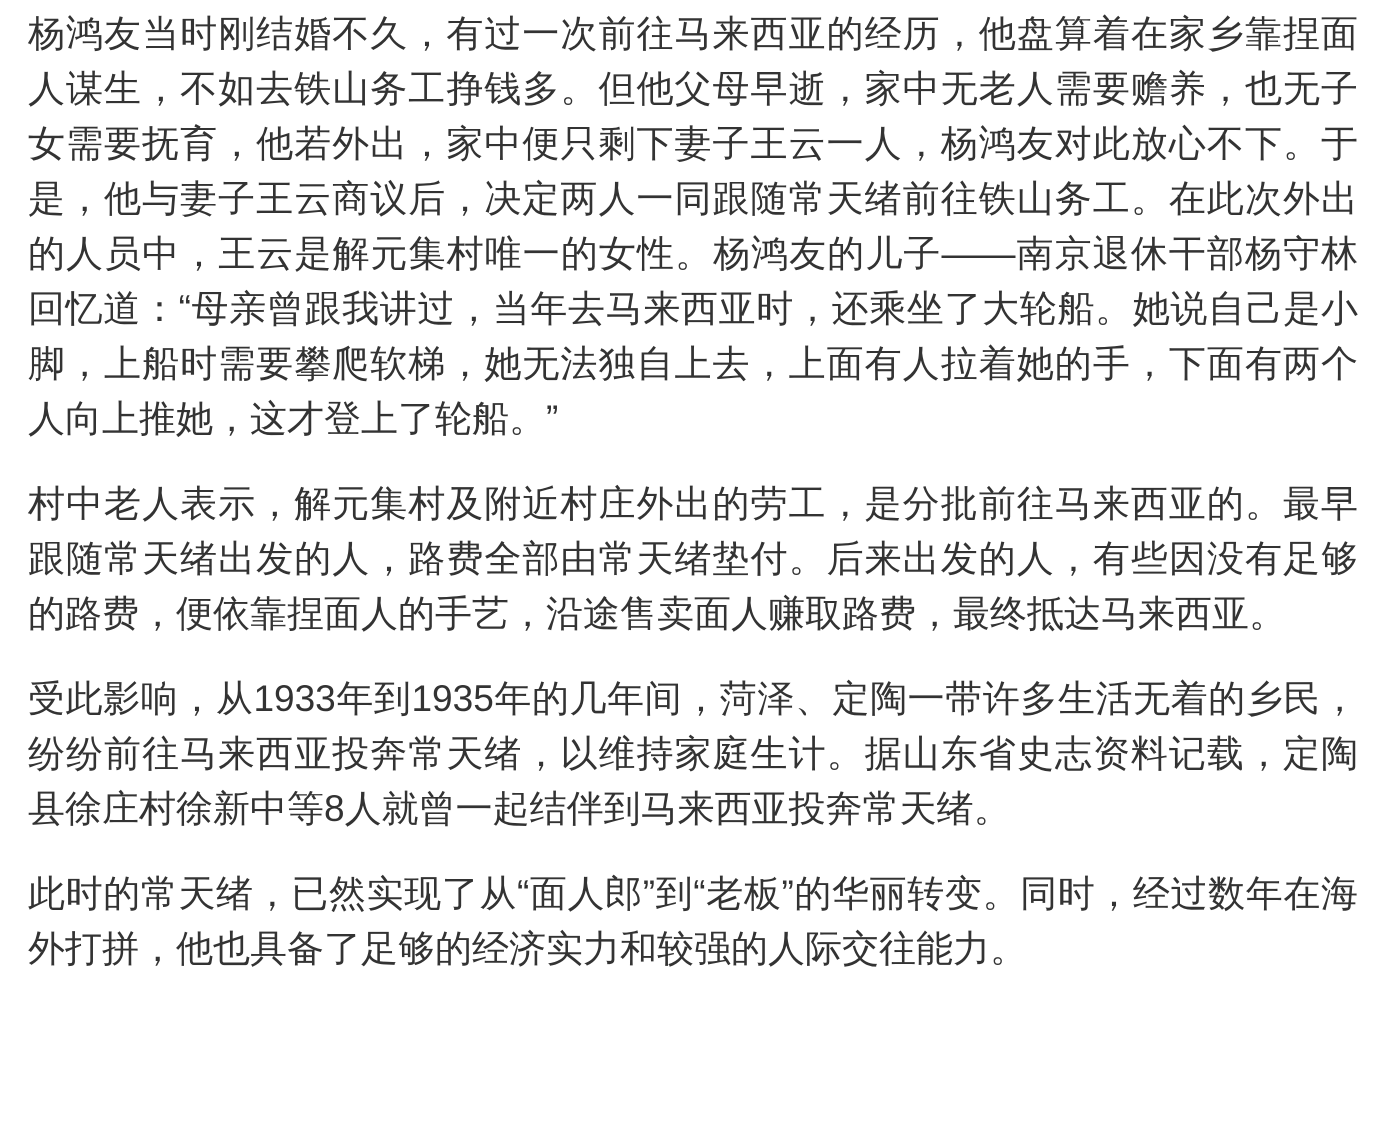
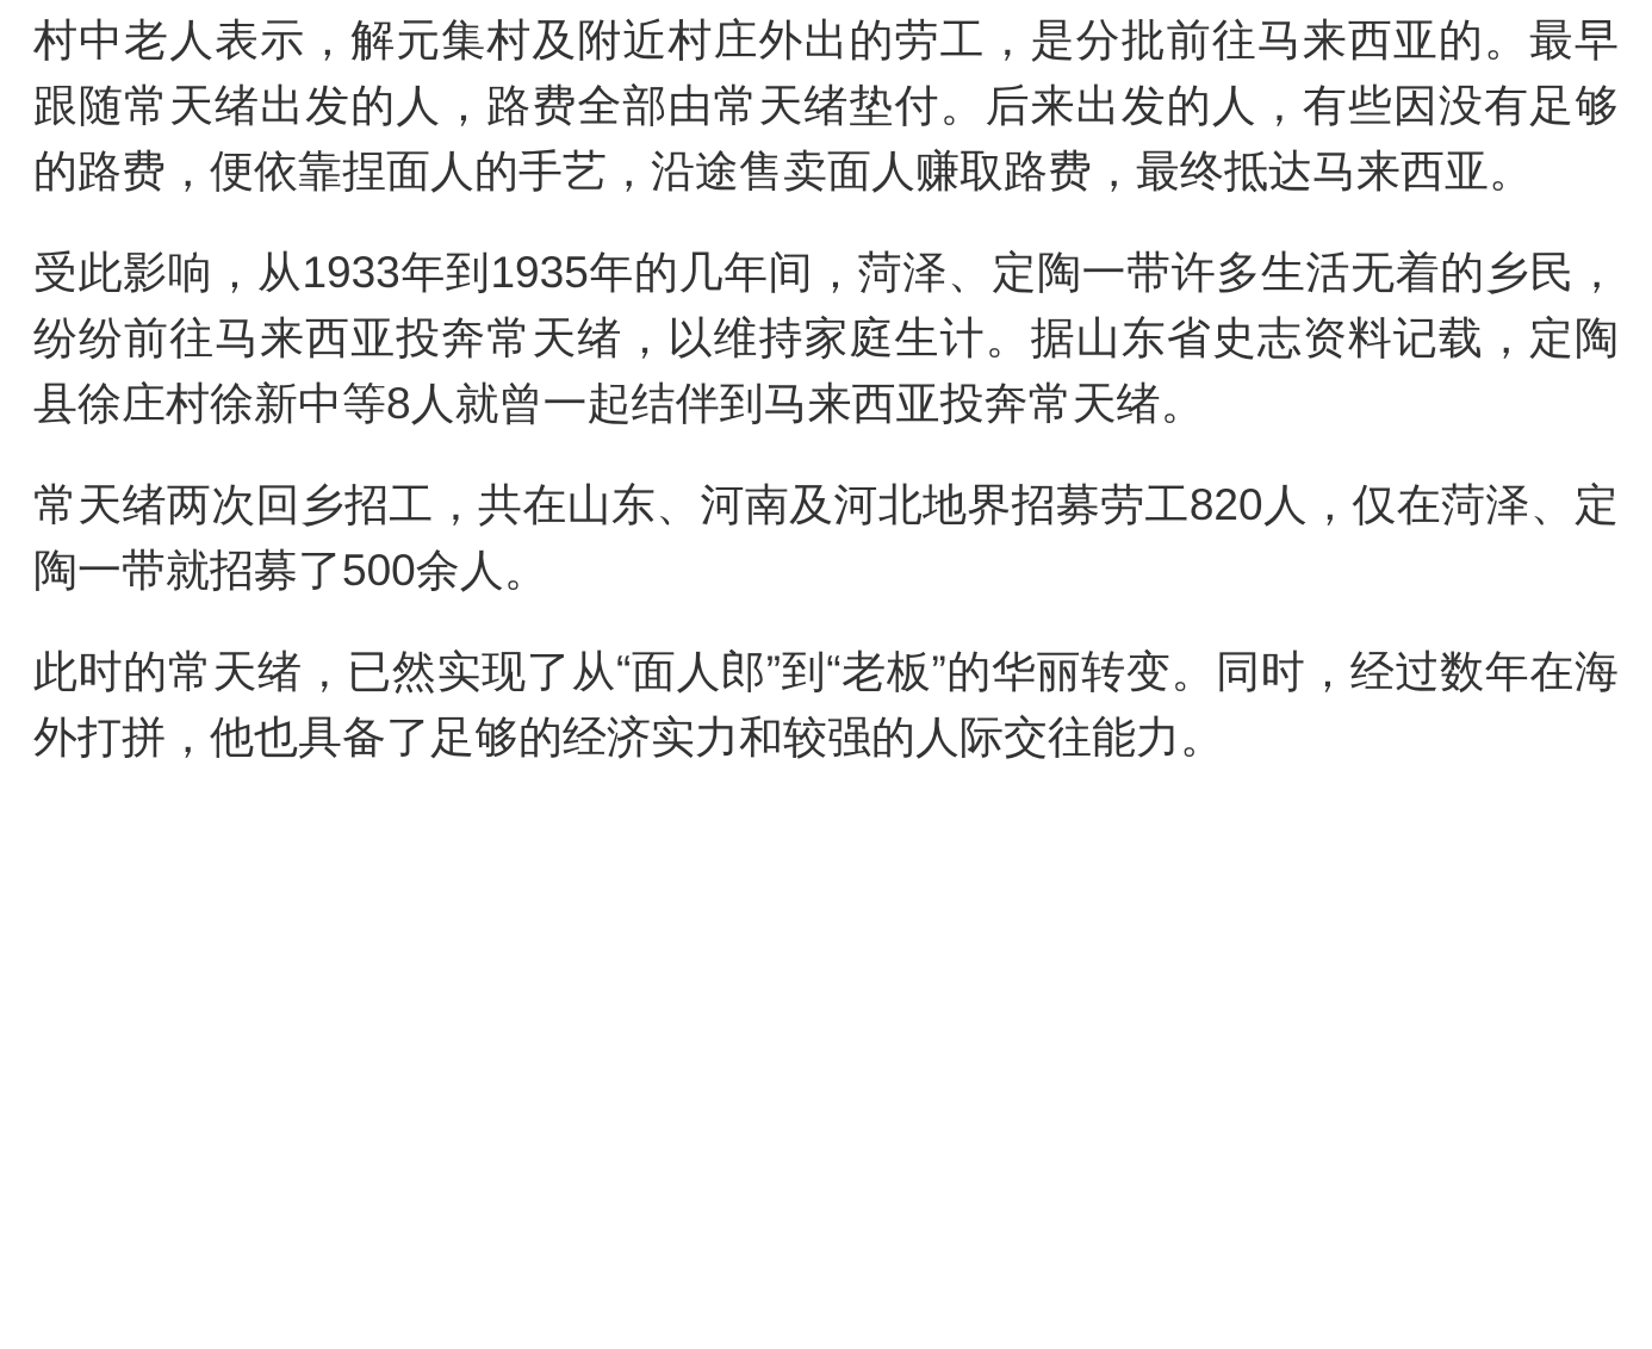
- 杨鸿友当时刚结婚不久，有过一次前往马来西亚的经历，他盘算着在家乡靠捏面人谋生，不如去铁山务工挣钱多。但他父母早逝，家中无老人需要赡养，也无子女需要抚育，他若外出，家中便只剩下妻子王云一人，杨鸿友对此放心不下。于是，他与妻子王云商议后，决定两人一同跟随常天绪前往铁山务工。在此次外出的人员中，王云是解元集村唯一的女性。杨鸿友的儿子——南京退休干部杨守林回忆道：“母亲曾跟我讲过，当年去马来西亚时，还乘坐了大轮船。她说自己是小脚，上船时需要攀爬软梯，她无法独自上去，上面有人拉着她的手，下面有两个人向上推她，这才登上了轮船。”
  村中老人表示，解元集村及附近村庄外出的劳工，是分批前往马来西亚的。最早跟随常天绪出发的人，路费全部由常天绪垫付。后来出发的人，有些因没有足够的路费，便依靠捏面人的手艺，沿途售卖面人赚取路费，最终抵达马来西亚。
  受此影响，从1933年到1935年的几年间，菏泽、定陶一带许多生活无着的乡民，纷纷前往马来西亚投奔常天绪，以维持家庭生计。据山东省史志资料记载，定陶县徐庄村徐新中等8人就曾一起结伴到马来西亚投奔常天绪。
+ 常天绪两次回乡招工，共在山东、河南及河北地界招募劳工820人，仅在菏泽、定陶一带就招募了500余人。
  此时的常天绪，已然实现了从“面人郎”到“老板”的华丽转变。同时，经过数年在海外打拼，他也具备了足够的经济实力和较强的人际交往能力。
